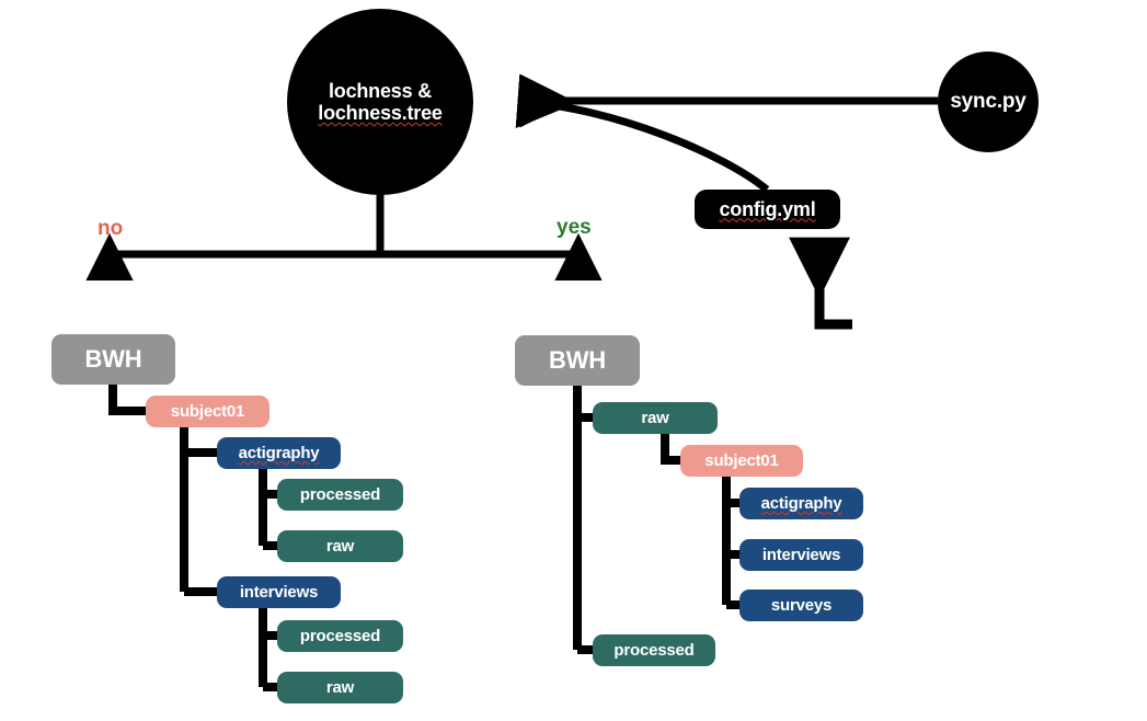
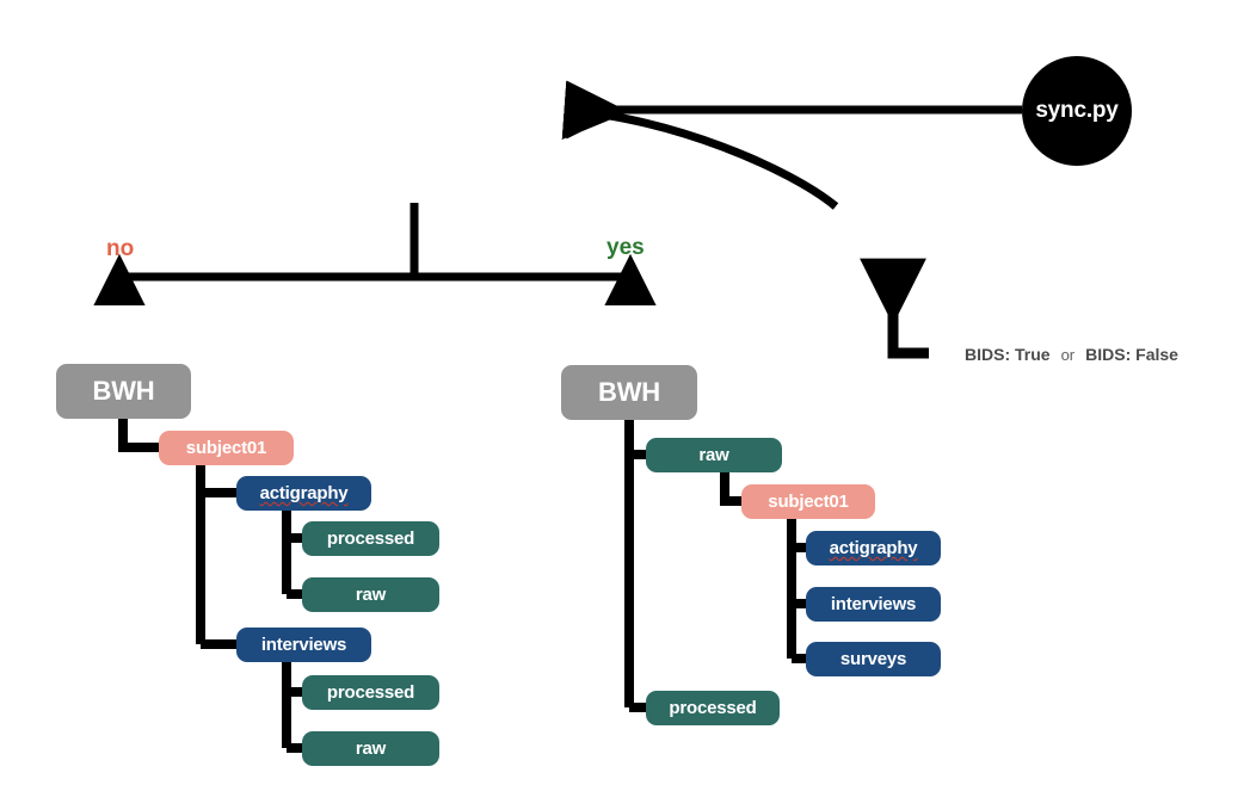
- lochness &
- lochness.tree
  sync.py
- config.yml
  no
  yes
+ BIDS: True
+ or
+ BIDS: False
  BWH
  subject01
  actigraphy
  processed
  raw
  interviews
  processed
  raw
  BWH
  raw
  subject01
  actigraphy
  interviews
  surveys
  processed
